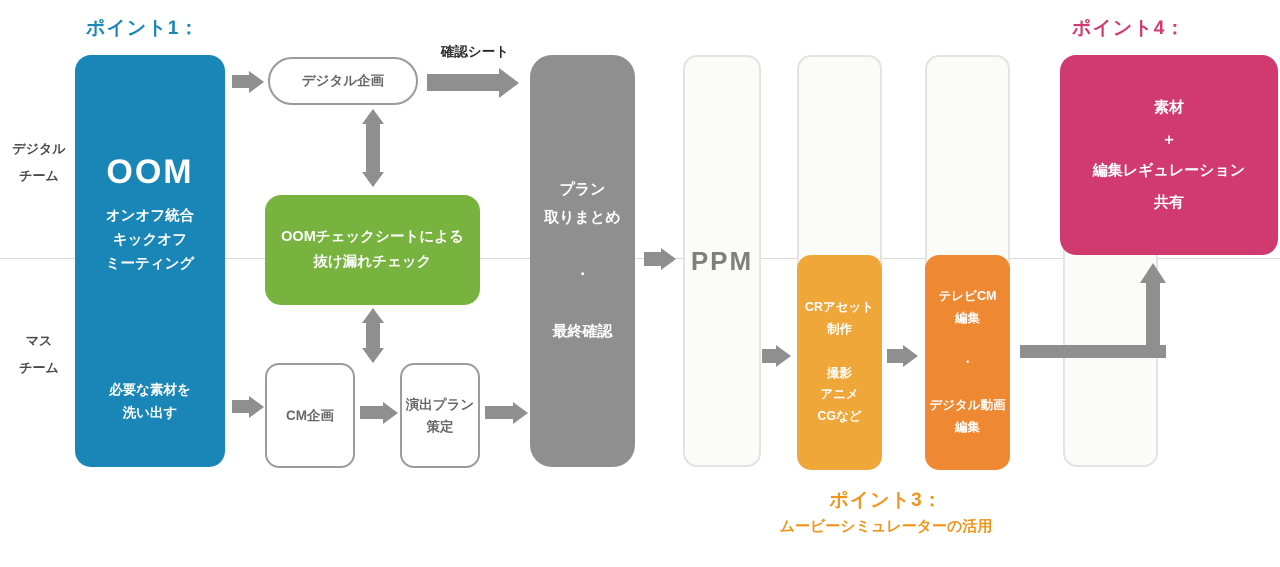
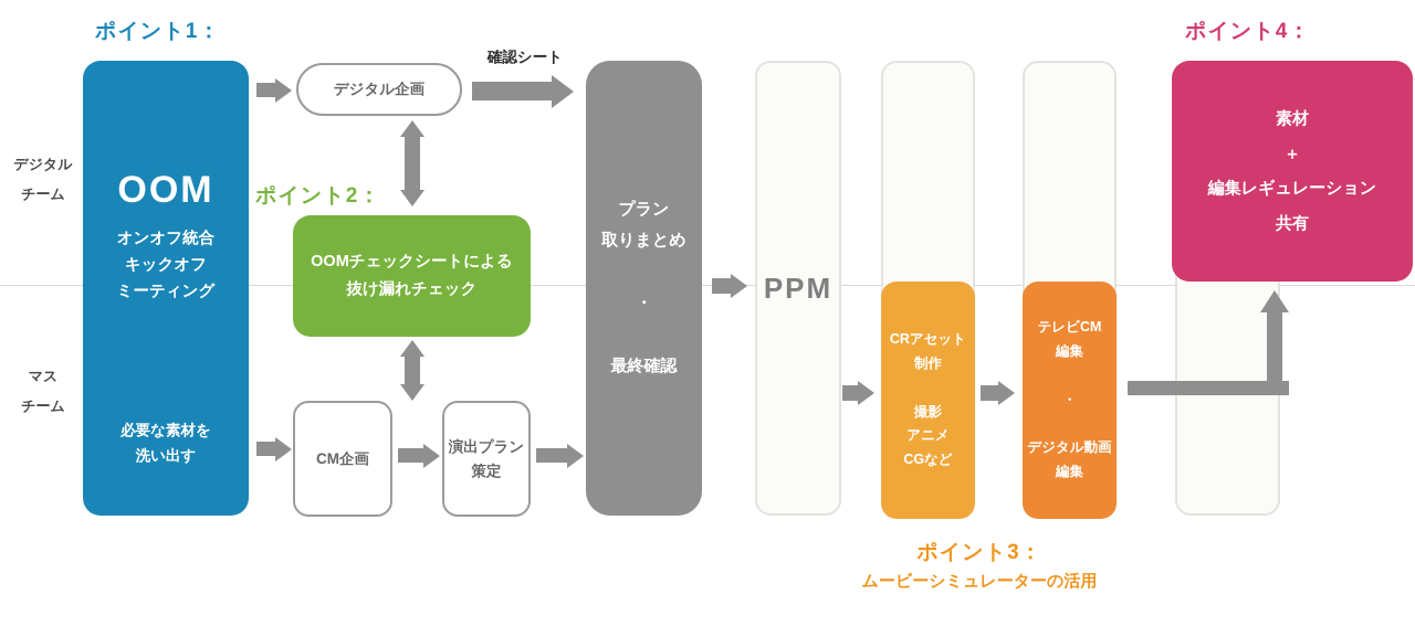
  デジタル
  チーム
  マス
  チーム
  ポイント1：
+ ポイント2：
  ポイント3：
  ムービーシミュレーターの活用
  ポイント4：
  OOM
  オンオフ統合
  キックオフ
  ミーティング
  必要な素材を
  洗い出す
  デジタル企画
  確認シート
  OOMチェックシートによる
  抜け漏れチェック
  CM企画
  演出プラン
  策定
  プラン
  取りまとめ
  ・
  最終確認
  PPM
  CRアセット
  制作
  撮影
  アニメ
  CGなど
  テレビCM
  編集
  ・
  デジタル動画
  編集
  素材
  ＋
  編集レギュレーション
  共有
